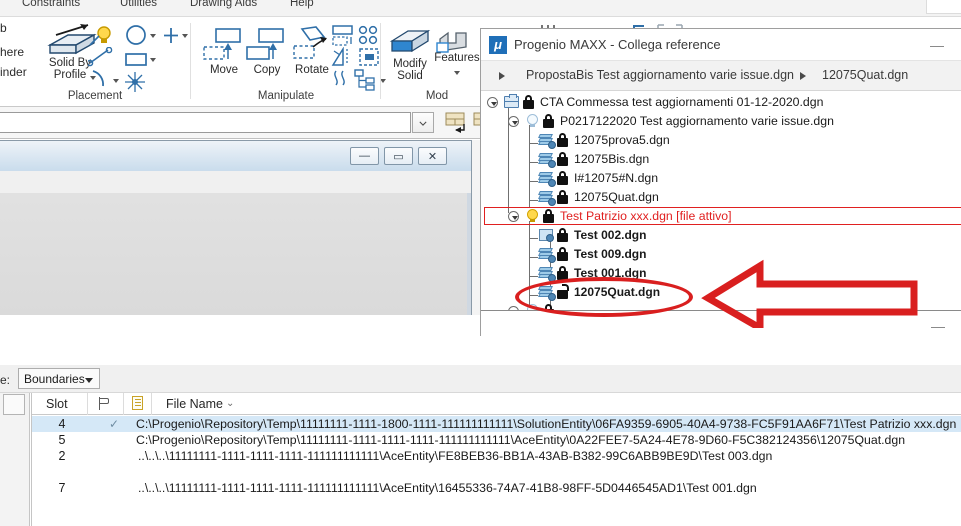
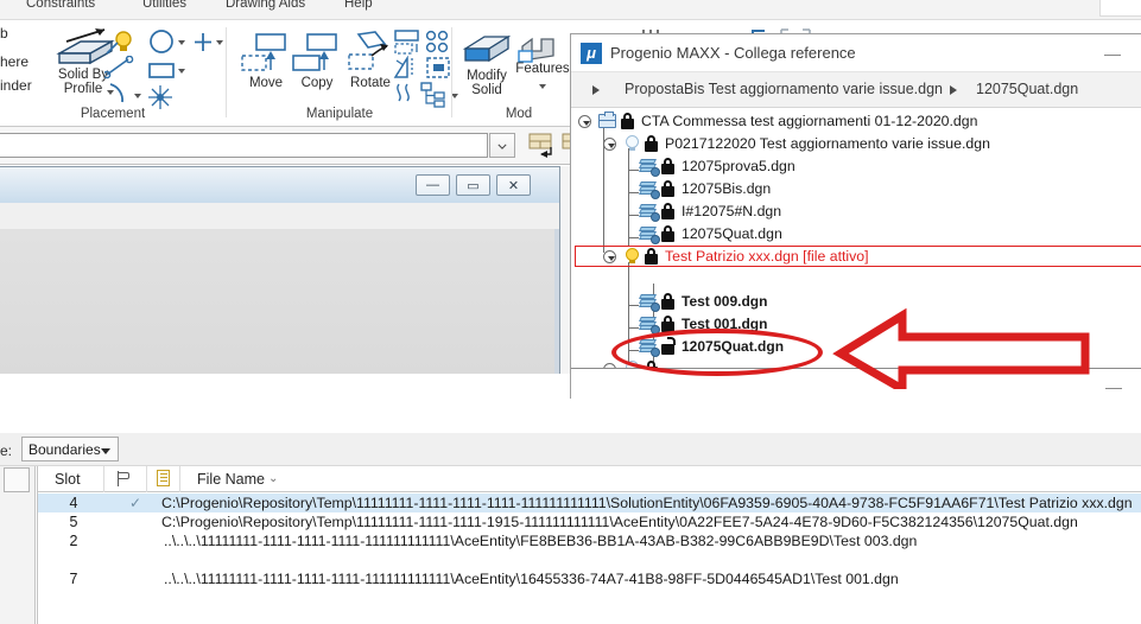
  Constraints
  Utilities
  Drawing Aids
  Help
  b
  here
  inder
  Solid By Profile
  Placement
  Move
  Copy
  Rotate
  Manipulate
  Modify Solid
  Features
  Mod
  —
  ▭
  ✕
  μ
  Progenio MAXX - Collega reference
  PropostaBis Test aggiornamento varie issue.dgn
  12075Quat.dgn
  CTA Commessa test aggiornamenti 01-12-2020.dgn
  P0217122020 Test aggiornamento varie issue.dgn
  12075prova5.dgn
  12075Bis.dgn
  I#12075#N.dgn
  12075Quat.dgn
  Test Patrizio xxx.dgn [file attivo]
- Test 002.dgn
  Test 009.dgn
  Test 001.dgn
  12075Quat.dgn
  e:
  Boundaries
  Slot
  File Name
  ⌄
  4
  ✓
- C:\Progenio\Repository\Temp\11111111-1111-1800-1111-111111111111\SolutionEntity\06FA9359-6905-40A4-9738-FC5F91AA6F71\Test Patrizio xxx.dgn
+ C:\Progenio\Repository\Temp\11111111-1111-1111-1111-111111111111\SolutionEntity\06FA9359-6905-40A4-9738-FC5F91AA6F71\Test Patrizio xxx.dgn
  5
- C:\Progenio\Repository\Temp\11111111-1111-1111-1111-111111111111\AceEntity\0A22FEE7-5A24-4E78-9D60-F5C382124356\12075Quat.dgn
+ C:\Progenio\Repository\Temp\11111111-1111-1111-1915-111111111111\AceEntity\0A22FEE7-5A24-4E78-9D60-F5C382124356\12075Quat.dgn
  2
  ..\..\..\11111111-1111-1111-1111-111111111111\AceEntity\FE8BEB36-BB1A-43AB-B382-99C6ABB9BE9D\Test 003.dgn
  7
  ..\..\..\11111111-1111-1111-1111-111111111111\AceEntity\16455336-74A7-41B8-98FF-5D0446545AD1\Test 001.dgn
